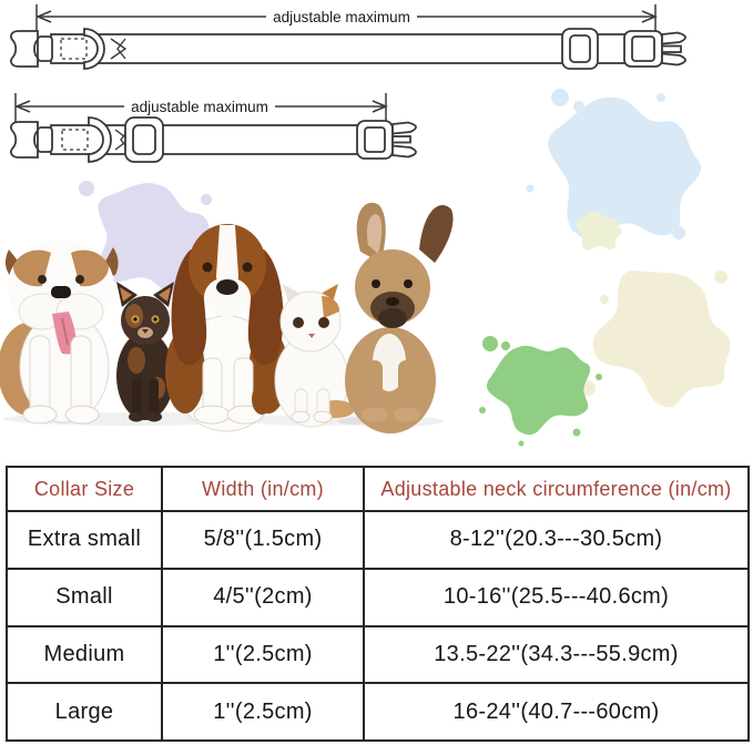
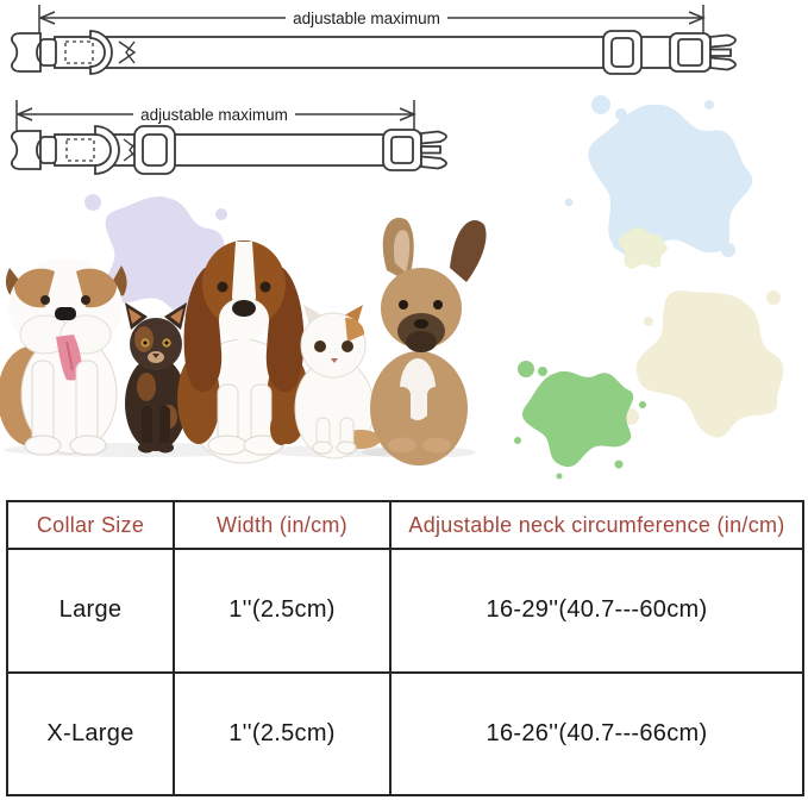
  adjustable maximum
  adjustable maximum
  Collar Size	Width (in/cm)	Adjustable neck circumference (in/cm)
- Extra small	5/8''(1.5cm)	8-12''(20.3---30.5cm)
- Small	4/5''(2cm)	10-16''(25.5---40.6cm)
- Medium	1''(2.5cm)	13.5-22''(34.3---55.9cm)
- Large	1''(2.5cm)	16-24''(40.7---60cm)
+ Large	1''(2.5cm)	16-29''(40.7---60cm)
+ X-Large	1''(2.5cm)	16-26''(40.7---66cm)
